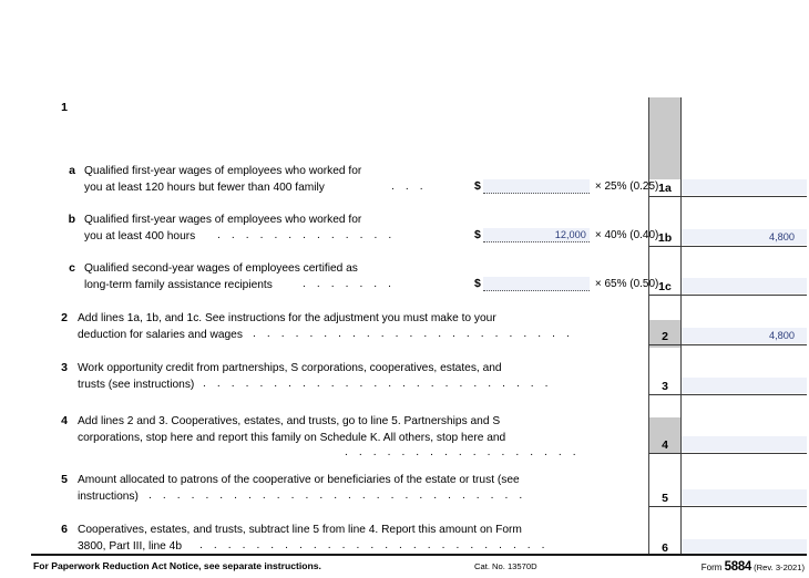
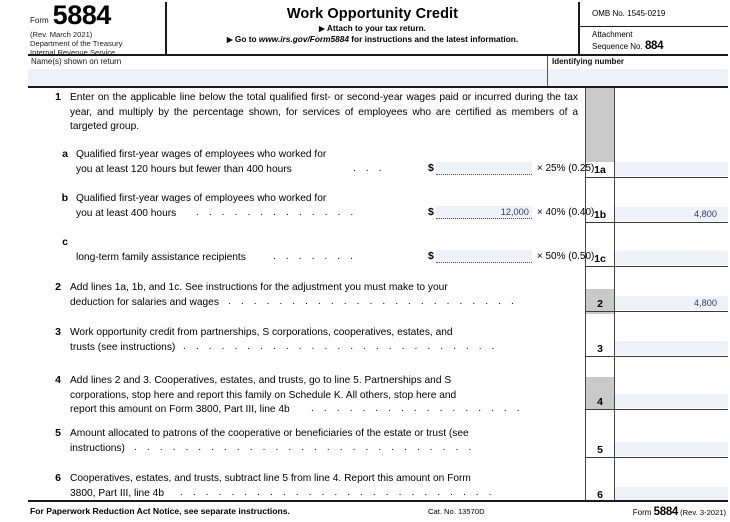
+ Form
+ 5884
+ (Rev. March 2021)
+ Department of the Treasury
+ Internal Revenue Service
+ Work Opportunity Credit
+ ▶ Attach to your tax return.
+ ▶ Go to www.irs.gov/Form5884 for instructions and the latest information.
+ OMB No. 1545-0219
+ Attachment
+ Sequence No. 884
+ Name(s) shown on return
+ Identifying number
  1a
  1b
  1c
  2
  3
  4
  5
  6
  4,800
  4,800
  1
+ Enter on the applicable line below the total qualified first- or second-year wages paid or incurred during the tax year, and multiply by the percentage shown, for services of employees who are certified as members of a targeted group.
  a
  Qualified first-year wages of employees who worked for
- you at least 120 hours but fewer than 400 family
+ you at least 120 hours but fewer than 400 hours
  . . .
  $
  × 25% (0.25)
  b
  Qualified first-year wages of employees who worked for
  you at least 400 hours
  . . . . . . . . . . . . .
  $
  12,000
  × 40% (0.40)
  c
- Qualified second-year wages of employees certified as
  long-term family assistance recipients
  . . . . . . .
  $
- × 65% (0.50)
+ × 50% (0.50)
  2
  Add lines 1a, 1b, and 1c. See instructions for the adjustment you must make to your
  deduction for salaries and wages
  . . . . . . . . . . . . . . . . . . . . . . .
  3
  Work opportunity credit from partnerships, S corporations, cooperatives, estates, and
  trusts (see instructions)
  . . . . . . . . . . . . . . . . . . . . . . . . .
  4
  Add lines 2 and 3. Cooperatives, estates, and trusts, go to line 5. Partnerships and S
  corporations, stop here and report this family on Schedule K. All others, stop here and
+ report this amount on Form 3800, Part III, line 4b
  . . . . . . . . . . . . . . . . .
  5
  Amount allocated to patrons of the cooperative or beneficiaries of the estate or trust (see
  instructions)
  . . . . . . . . . . . . . . . . . . . . . . . . . . .
  6
  Cooperatives, estates, and trusts, subtract line 5 from line 4. Report this amount on Form
  3800, Part III, line 4b
  . . . . . . . . . . . . . . . . . . . . . . . . .
  For Paperwork Reduction Act Notice, see separate instructions.
  Cat. No. 13570D
  Form 5884 (Rev. 3-2021)
